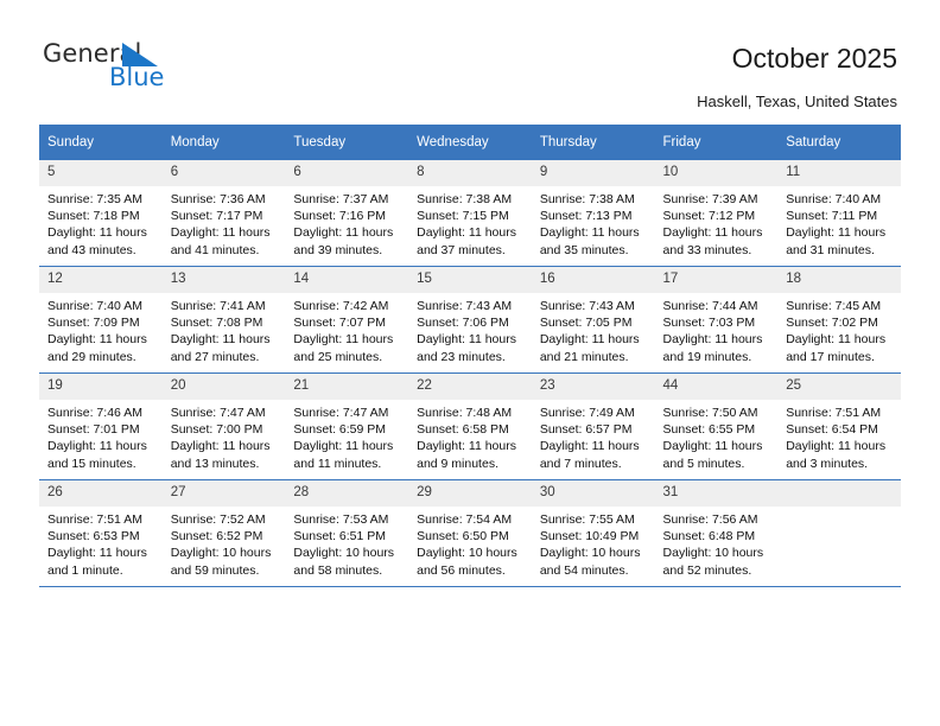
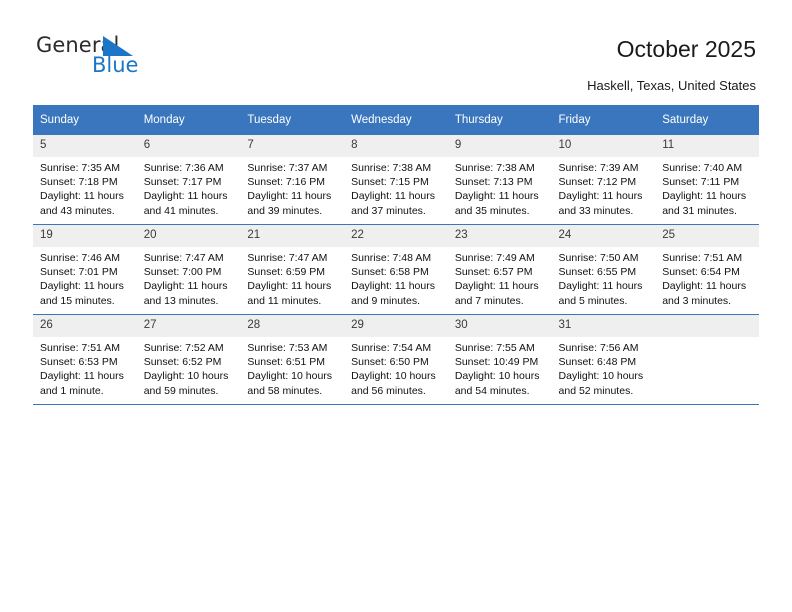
  Gener
  Blue
  October 2025
  Haskell, Texas, United States
  Sunday	Monday	Tuesday	Wednesday	Thursday	Friday	Saturday
- 5Sunrise: 7:35 AMSunset: 7:18 PMDaylight: 11 hoursand 43 minutes.	6Sunrise: 7:36 AMSunset: 7:17 PMDaylight: 11 hoursand 41 minutes.	6Sunrise: 7:37 AMSunset: 7:16 PMDaylight: 11 hoursand 39 minutes.	8Sunrise: 7:38 AMSunset: 7:15 PMDaylight: 11 hoursand 37 minutes.	9Sunrise: 7:38 AMSunset: 7:13 PMDaylight: 11 hoursand 35 minutes.	10Sunrise: 7:39 AMSunset: 7:12 PMDaylight: 11 hoursand 33 minutes.	11Sunrise: 7:40 AMSunset: 7:11 PMDaylight: 11 hoursand 31 minutes.
+ 5Sunrise: 7:35 AMSunset: 7:18 PMDaylight: 11 hoursand 43 minutes.	6Sunrise: 7:36 AMSunset: 7:17 PMDaylight: 11 hoursand 41 minutes.	7Sunrise: 7:37 AMSunset: 7:16 PMDaylight: 11 hoursand 39 minutes.	8Sunrise: 7:38 AMSunset: 7:15 PMDaylight: 11 hoursand 37 minutes.	9Sunrise: 7:38 AMSunset: 7:13 PMDaylight: 11 hoursand 35 minutes.	10Sunrise: 7:39 AMSunset: 7:12 PMDaylight: 11 hoursand 33 minutes.	11Sunrise: 7:40 AMSunset: 7:11 PMDaylight: 11 hoursand 31 minutes.
- 12Sunrise: 7:40 AMSunset: 7:09 PMDaylight: 11 hoursand 29 minutes.	13Sunrise: 7:41 AMSunset: 7:08 PMDaylight: 11 hoursand 27 minutes.	14Sunrise: 7:42 AMSunset: 7:07 PMDaylight: 11 hoursand 25 minutes.	15Sunrise: 7:43 AMSunset: 7:06 PMDaylight: 11 hoursand 23 minutes.	16Sunrise: 7:43 AMSunset: 7:05 PMDaylight: 11 hoursand 21 minutes.	17Sunrise: 7:44 AMSunset: 7:03 PMDaylight: 11 hoursand 19 minutes.	18Sunrise: 7:45 AMSunset: 7:02 PMDaylight: 11 hoursand 17 minutes.
- 19Sunrise: 7:46 AMSunset: 7:01 PMDaylight: 11 hoursand 15 minutes.	20Sunrise: 7:47 AMSunset: 7:00 PMDaylight: 11 hoursand 13 minutes.	21Sunrise: 7:47 AMSunset: 6:59 PMDaylight: 11 hoursand 11 minutes.	22Sunrise: 7:48 AMSunset: 6:58 PMDaylight: 11 hoursand 9 minutes.	23Sunrise: 7:49 AMSunset: 6:57 PMDaylight: 11 hoursand 7 minutes.	44Sunrise: 7:50 AMSunset: 6:55 PMDaylight: 11 hoursand 5 minutes.	25Sunrise: 7:51 AMSunset: 6:54 PMDaylight: 11 hoursand 3 minutes.
+ 19Sunrise: 7:46 AMSunset: 7:01 PMDaylight: 11 hoursand 15 minutes.	20Sunrise: 7:47 AMSunset: 7:00 PMDaylight: 11 hoursand 13 minutes.	21Sunrise: 7:47 AMSunset: 6:59 PMDaylight: 11 hoursand 11 minutes.	22Sunrise: 7:48 AMSunset: 6:58 PMDaylight: 11 hoursand 9 minutes.	23Sunrise: 7:49 AMSunset: 6:57 PMDaylight: 11 hoursand 7 minutes.	24Sunrise: 7:50 AMSunset: 6:55 PMDaylight: 11 hoursand 5 minutes.	25Sunrise: 7:51 AMSunset: 6:54 PMDaylight: 11 hoursand 3 minutes.
  26Sunrise: 7:51 AMSunset: 6:53 PMDaylight: 11 hoursand 1 minute.	27Sunrise: 7:52 AMSunset: 6:52 PMDaylight: 10 hoursand 59 minutes.	28Sunrise: 7:53 AMSunset: 6:51 PMDaylight: 10 hoursand 58 minutes.	29Sunrise: 7:54 AMSunset: 6:50 PMDaylight: 10 hoursand 56 minutes.	30Sunrise: 7:55 AMSunset: 10:49 PMDaylight: 10 hoursand 54 minutes.	31Sunrise: 7:56 AMSunset: 6:48 PMDaylight: 10 hoursand 52 minutes.
